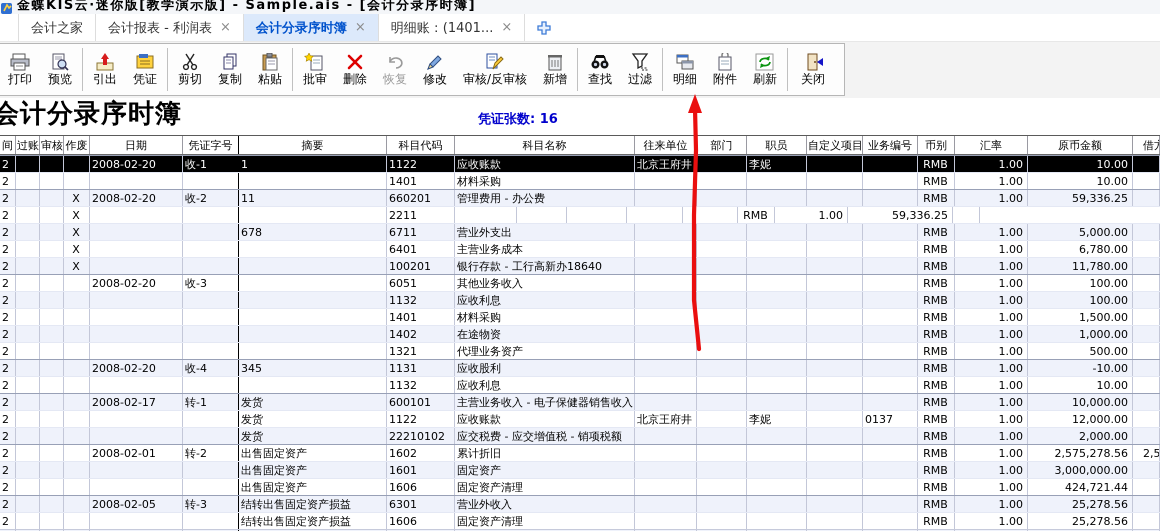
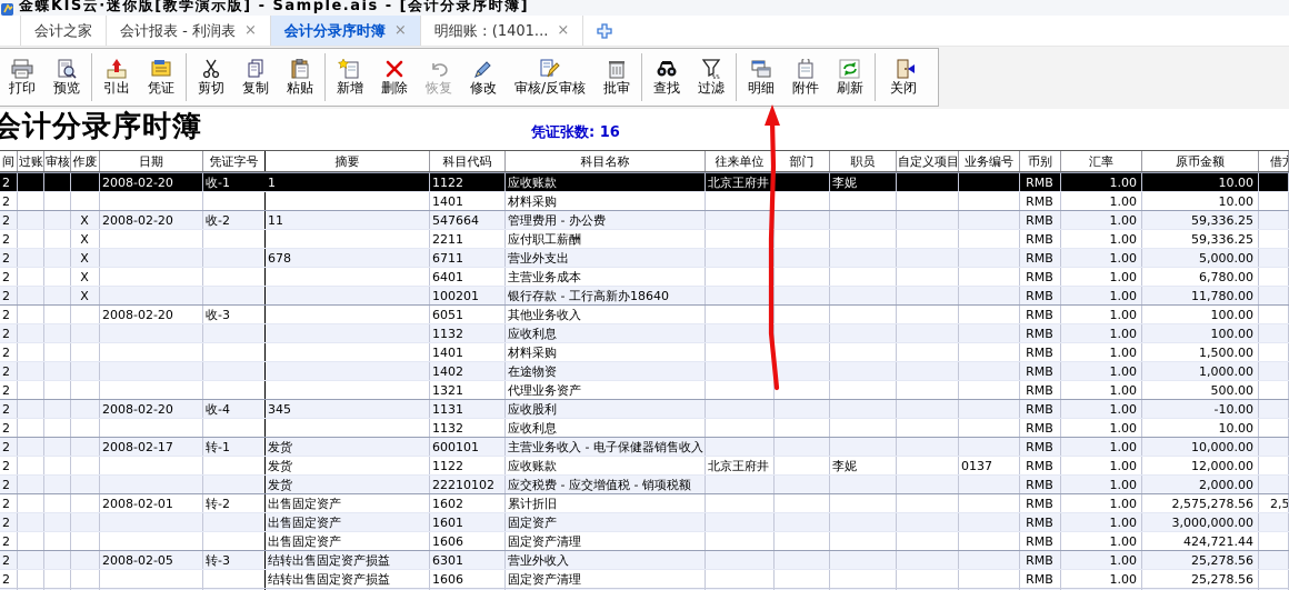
  金蝶KIS云·迷你版[教学演示版] - Sample.ais - [会计分录序时簿]
  会计之家
  会计报表 - 利润表
  ×
  会计分录序时簿
  ×
  明细账：(1401...
  ×
  打印
  预览
  引出
  凭证
  剪切
  复制
  粘贴
- 批审
+ 新增
  删除
  恢复
  修改
  审核/反审核
- 新增
+ 批审
  查找
  过滤
  明细
  附件
  刷新
  关闭
  会计分录序时簿
  凭证张数: 16
  间
  过账
  审核
  作废
  日期
  凭证字号
  摘要
  科目代码
  科目名称
  往来单位
  部门
  职员
  自定义项目
  业务编号
  币别
  汇率
  原币金额
  2
  2008-02-20
  收-1
  1
  1122
  应收账款
  北京王府井
  李妮
  RMB
  1.00
  10.00
  2
  1401
  材料采购
  RMB
  1.00
  10.00
  2
  X
  2008-02-20
  收-2
  11
- 660201
+ 547664
  管理费用 - 办公费
  RMB
  1.00
  59,336.25
  2
  X
  2211
+ 应付职工薪酬
  RMB
  1.00
  59,336.25
  2
  X
  678
  6711
  营业外支出
  RMB
  1.00
  5,000.00
  2
  X
  6401
  主营业务成本
  RMB
  1.00
  6,780.00
  2
  X
  100201
  银行存款 - 工行高新办18640
  RMB
  1.00
  11,780.00
  2
  2008-02-20
  收-3
  6051
  其他业务收入
  RMB
  1.00
  100.00
  2
  1132
  应收利息
  RMB
  1.00
  100.00
  2
  1401
  材料采购
  RMB
  1.00
  1,500.00
  2
  1402
  在途物资
  RMB
  1.00
  1,000.00
  2
  1321
  代理业务资产
  RMB
  1.00
  500.00
  2
  2008-02-20
  收-4
  345
  1131
  应收股利
  RMB
  1.00
  -10.00
  2
  1132
  应收利息
  RMB
  1.00
  10.00
  2
  2008-02-17
  转-1
  发货
  600101
  主营业务收入 - 电子保健器销售收入
  RMB
  1.00
  10,000.00
  2
  发货
  1122
  应收账款
  北京王府井
  李妮
  0137
  RMB
  1.00
  12,000.00
  2
  发货
  22210102
  应交税费 - 应交增值税 - 销项税额
  RMB
  1.00
  2,000.00
  2
  2008-02-01
  转-2
  出售固定资产
  1602
  累计折旧
  RMB
  1.00
  2,575,278.56
  2
  出售固定资产
  1601
  固定资产
  RMB
  1.00
  3,000,000.00
  2
  出售固定资产
  1606
  固定资产清理
  RMB
  1.00
  424,721.44
  2
  2008-02-05
  转-3
  结转出售固定资产损益
  6301
  营业外收入
  RMB
  1.00
  25,278.56
  2
  结转出售固定资产损益
  1606
  固定资产清理
  RMB
  1.00
  25,278.56
